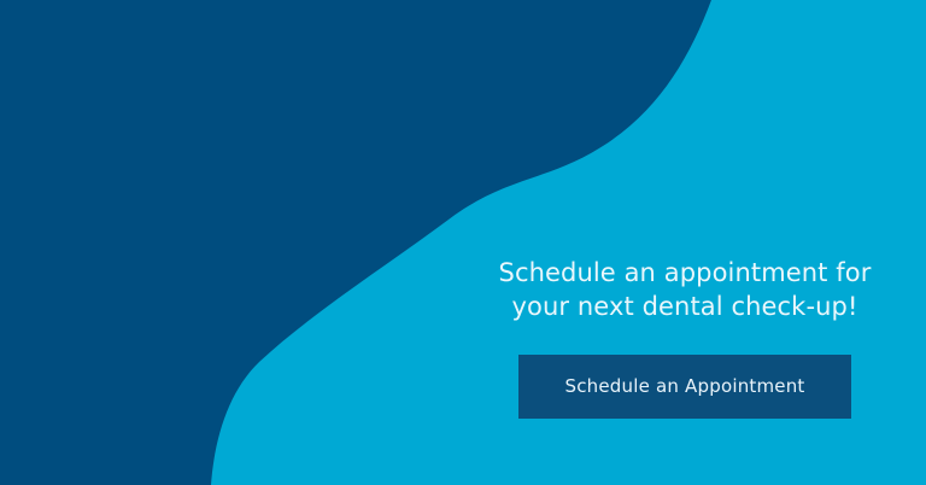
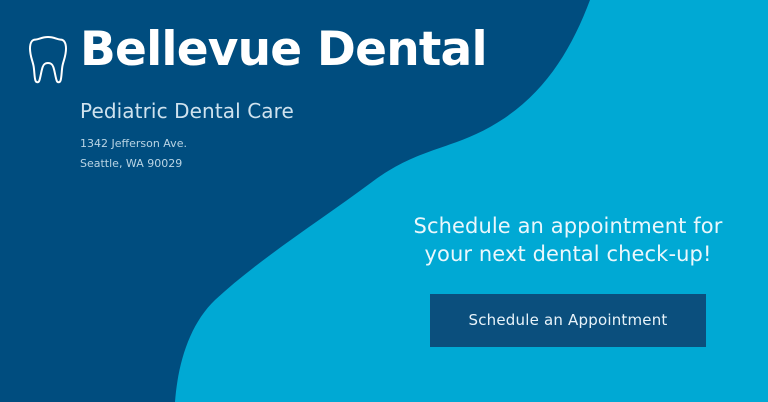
+ Bellevue Dental
+ Pediatric Dental Care
+ 1342 Jefferson Ave.
+ Seattle, WA 90029
  Schedule an appointment for
  your next dental check-up!
  Schedule an Appointment
